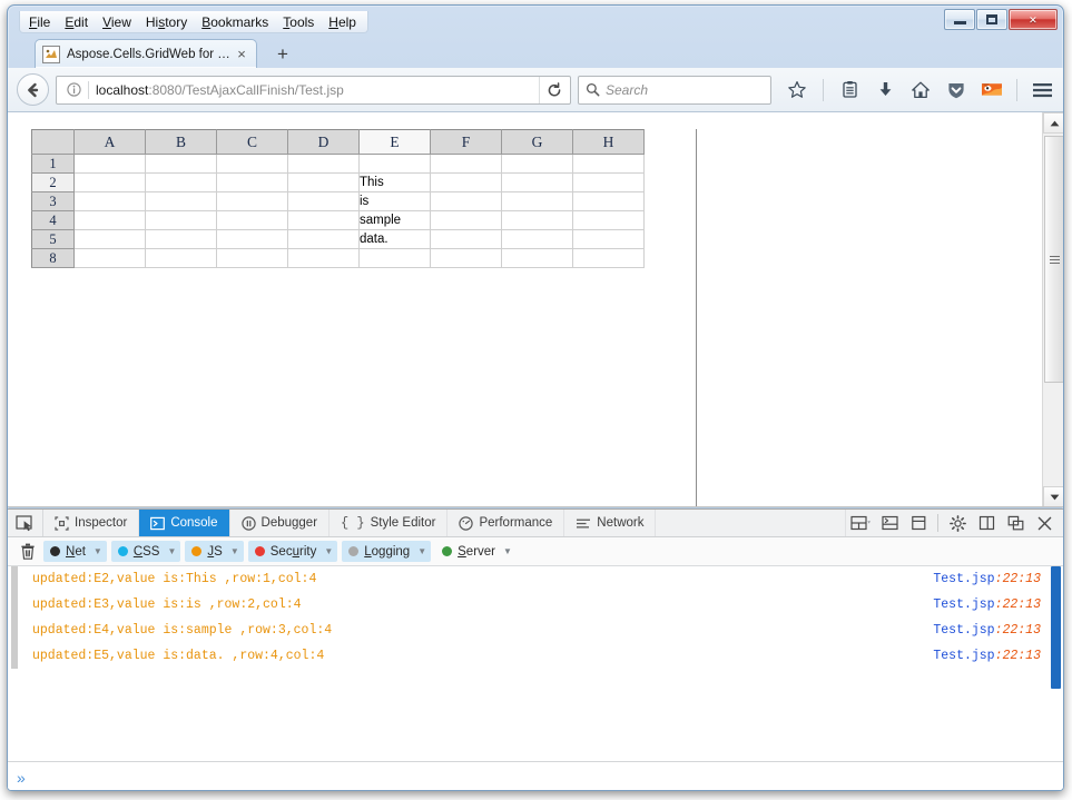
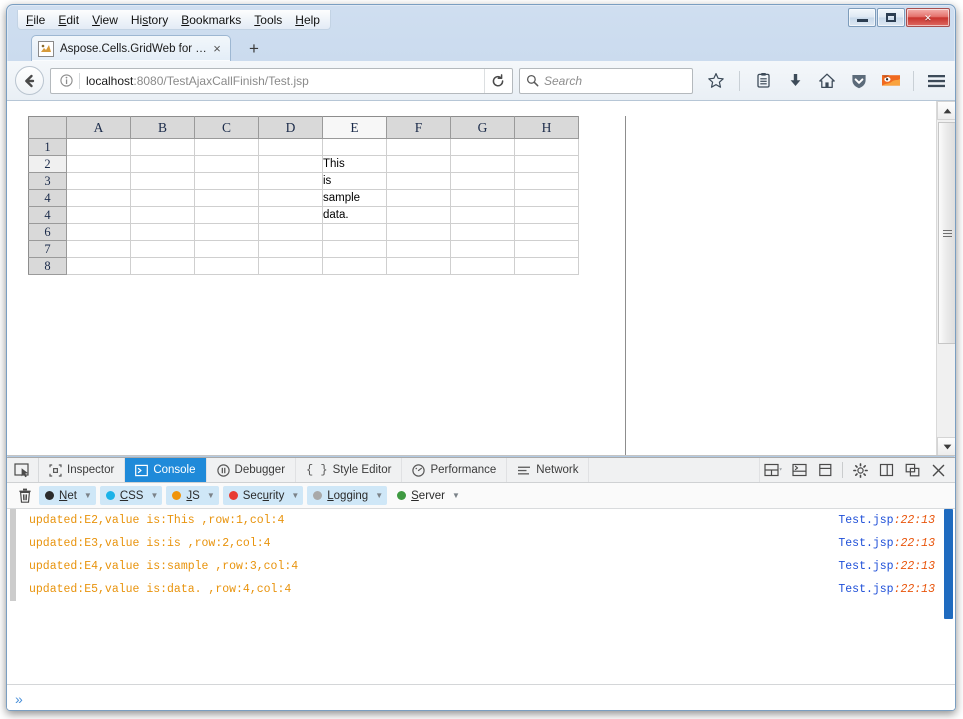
  File
  Edit
  View
  History
  Bookmarks
  Tools
  Help
  ×
  Aspose.Cells.GridWeb for J...
  ×
  +
  localhost:8080/TestAjaxCallFinish/Test.jsp
  Search
  	A	B	C	D	E	F	G	H
  1
  2					This
  3					is
  4					sample
- 5					data.
+ 4					data.
+ 6
+ 7
  8
  Inspector
  Console
  Debugger
  { }
  Style Editor
  Performance
  Network
  Net
  ▼
  CSS
  ▼
  JS
  ▼
  Security
  ▼
  Logging
  ▼
  Server
  ▼
  updated:E2,value is:This ,row:1,col:4
  Test.jsp:22:13
  updated:E3,value is:is ,row:2,col:4
  Test.jsp:22:13
  updated:E4,value is:sample ,row:3,col:4
  Test.jsp:22:13
  updated:E5,value is:data. ,row:4,col:4
  Test.jsp:22:13
  »
